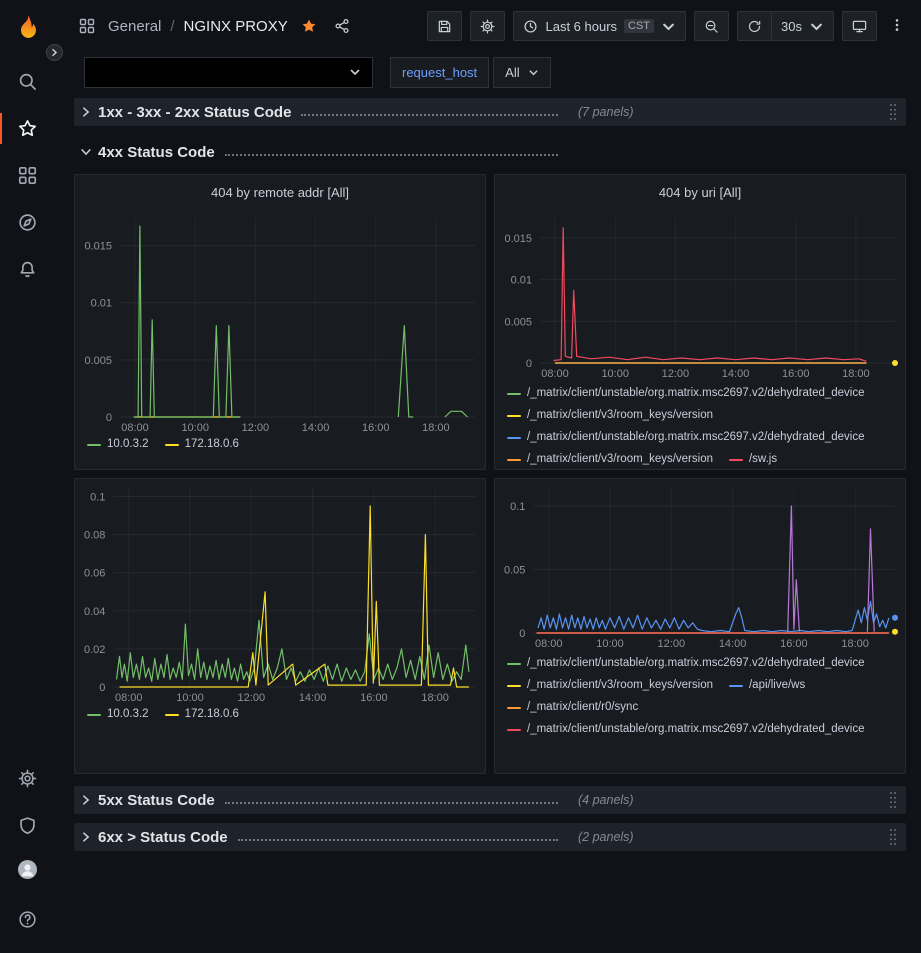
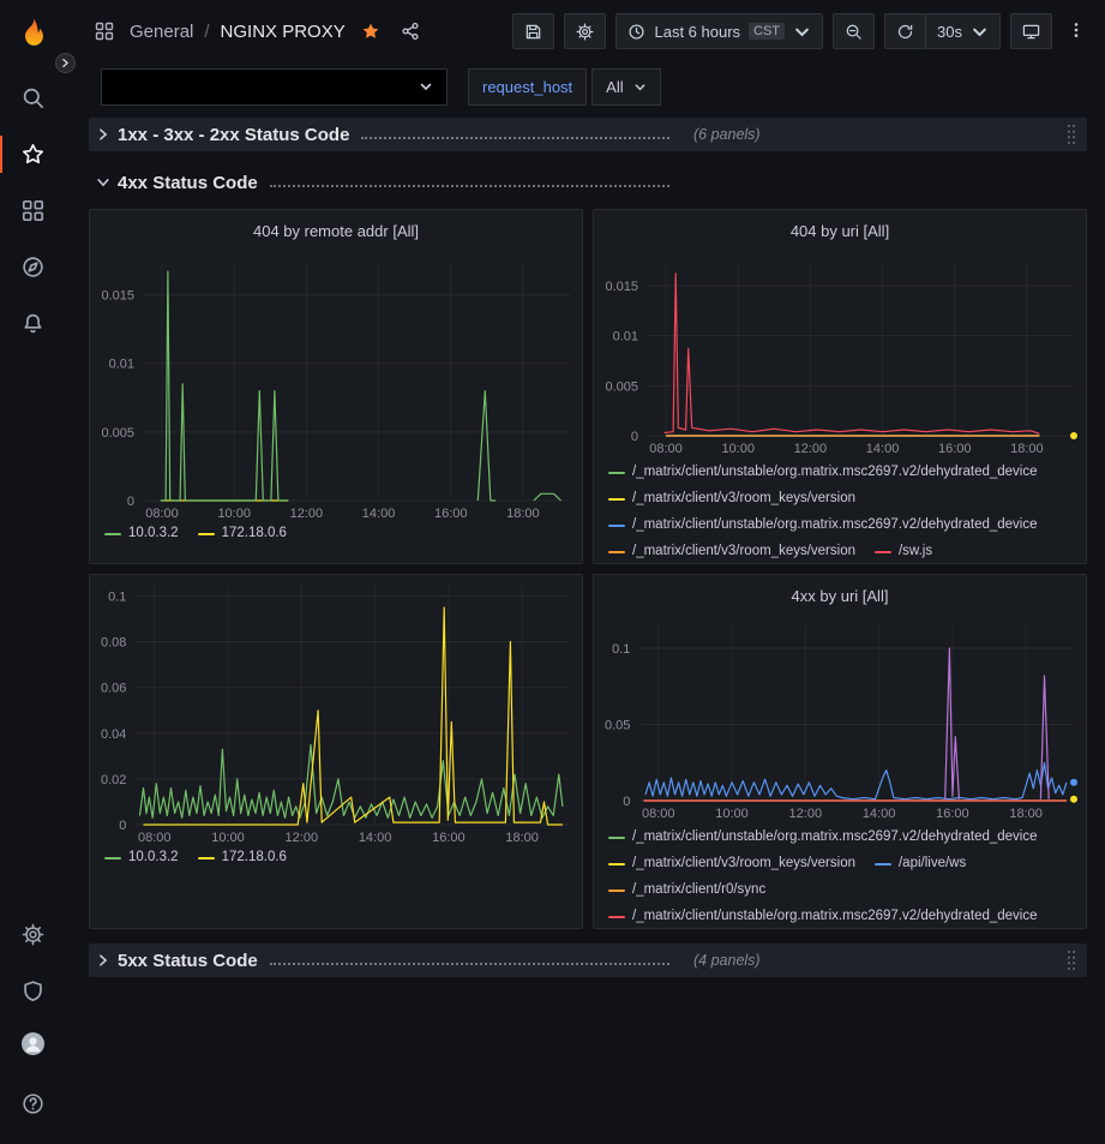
  General
  /
  NGINX PROXY
  Last 6 hours
  CST
  30s
  request_host
  All
  1xx - 3xx - 2xx Status Code
- (7 panels)
+ (6 panels)
  4xx Status Code
  404 by remote addr [All]
  0
  0.005
  0.01
  0.015
  08:00
  10:00
  12:00
  14:00
  16:00
  18:00
  10.0.3.2
  172.18.0.6
  404 by uri [All]
  0
  0.005
  0.01
  0.015
  08:00
  10:00
  12:00
  14:00
  16:00
  18:00
  /_matrix/client/unstable/org.matrix.msc2697.v2/dehydrated_device
  /_matrix/client/v3/room_keys/version
  /_matrix/client/unstable/org.matrix.msc2697.v2/dehydrated_device
  /_matrix/client/v3/room_keys/version
  /sw.js
  0
  0.02
  0.04
  0.06
  0.08
  0.1
  08:00
  10:00
  12:00
  14:00
  16:00
  18:00
  10.0.3.2
  172.18.0.6
+ 4xx by uri [All]
  0
  0.05
  0.1
  08:00
  10:00
  12:00
  14:00
  16:00
  18:00
  /_matrix/client/unstable/org.matrix.msc2697.v2/dehydrated_device
  /_matrix/client/v3/room_keys/version
  /api/live/ws
  /_matrix/client/r0/sync
  /_matrix/client/unstable/org.matrix.msc2697.v2/dehydrated_device
  5xx Status Code
  (4 panels)
- 6xx > Status Code
- (2 panels)
